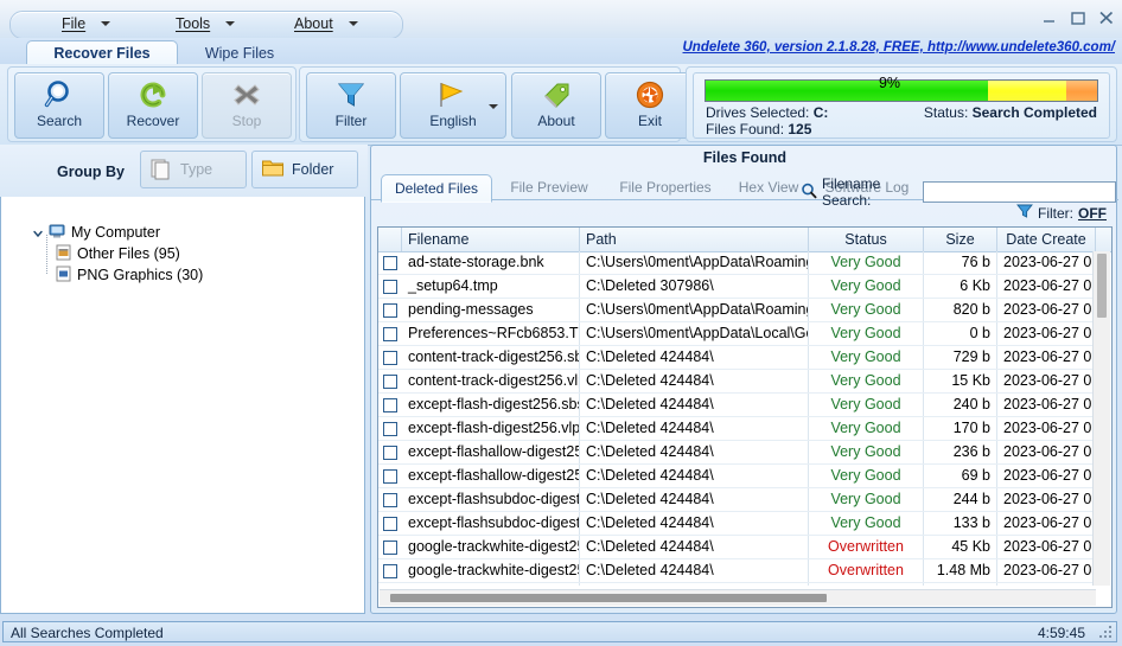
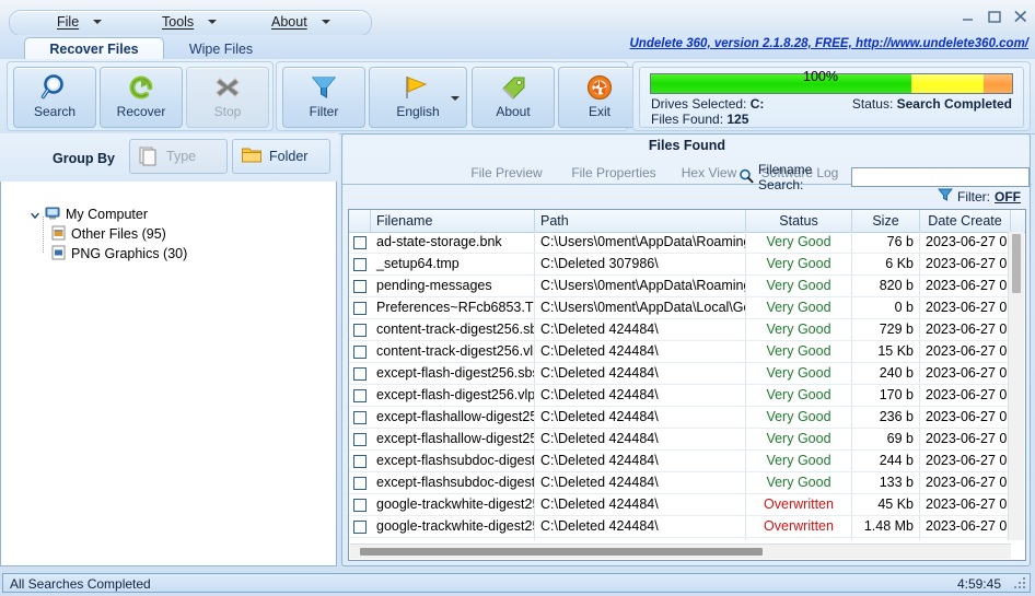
  File
  Tools
  About
  Recover Files
  Wipe Files
  Undelete 360, version 2.1.8.28, FREE, http://www.undelete360.com/
  Search
  Recover
  Stop
  Filter
  English
  About
  Exit
- 9%
+ 100%
  Drives Selected: C:
  Files Found: 125
  Status: Search Completed
  Group By
  Type
  Folder
  My Computer
  Other Files (95)
  PNG Graphics (30)
  Files Found
- Deleted Files
  File Preview
  File Properties
  Hex View
  Software Log
  Filename Search:
  Filter:
  OFF
  Filename
  Path
  Status
  Size
  Date Create
  ad-state-storage.bnk
  C:\Users\0ment\AppData\Roamin
  Very Good
  76 b
  2023-06-27 0
  _setup64.tmp
  C:\Deleted 307986\
  Very Good
  6 Kb
  2023-06-27 0
  pending-messages
  C:\Users\0ment\AppData\Roamin
  Very Good
  820 b
  2023-06-27 0
  Preferences~RFcb6853.T
  C:\Users\0ment\AppData\Local\G
  Very Good
  0 b
  2023-06-27 0
  content-track-digest256.sb
  C:\Deleted 424484\
  Very Good
  729 b
  2023-06-27 0
  content-track-digest256.vl
  C:\Deleted 424484\
  Very Good
  15 Kb
  2023-06-27 0
  except-flash-digest256.sb
  C:\Deleted 424484\
  Very Good
  240 b
  2023-06-27 0
  except-flash-digest256.vlp
  C:\Deleted 424484\
  Very Good
  170 b
  2023-06-27 0
  except-flashallow-digest25
  C:\Deleted 424484\
  Very Good
  236 b
  2023-06-27 0
  except-flashallow-digest25
  C:\Deleted 424484\
  Very Good
  69 b
  2023-06-27 0
  except-flashsubdoc-digest
  C:\Deleted 424484\
  Very Good
  244 b
  2023-06-27 0
  except-flashsubdoc-digest
  C:\Deleted 424484\
  Very Good
  133 b
  2023-06-27 0
  google-trackwhite-digest2
  C:\Deleted 424484\
  Overwritten
  45 Kb
  2023-06-27 0
  google-trackwhite-digest2
  C:\Deleted 424484\
  Overwritten
  1.48 Mb
  2023-06-27 0
  All Searches Completed
  4:59:45
